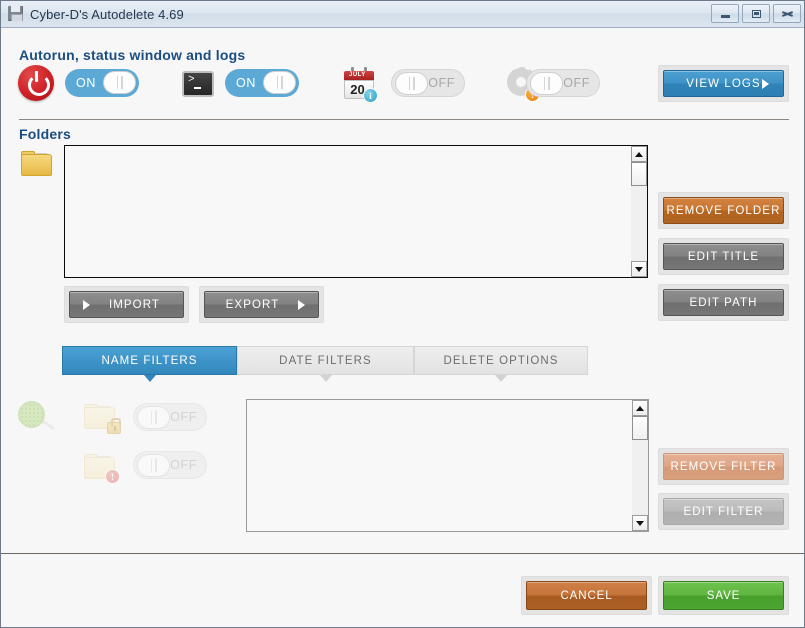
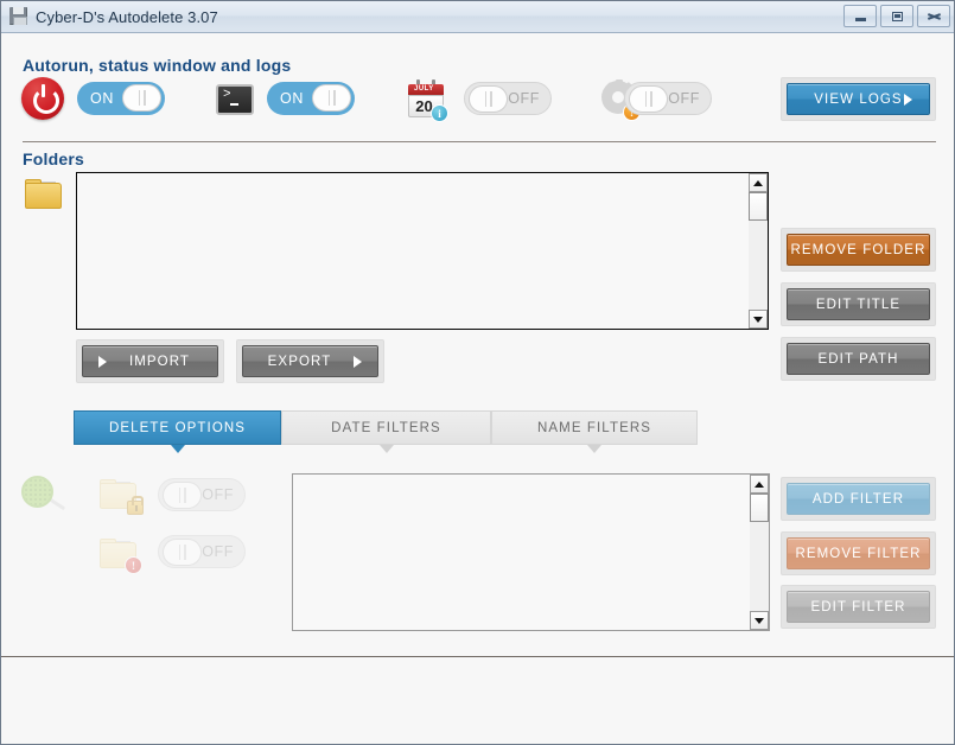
- Cyber-D's Autodelete 4.69
+ Cyber-D's Autodelete 3.07
  Autorun, status window and logs
  ON
  ON
  20
  i
  OFF
  OFF
  VIEW LOGS
  Folders
  IMPORT
  EXPORT
  REMOVE FOLDER
  EDIT TITLE
  EDIT PATH
- NAME FILTERS
+ DELETE OPTIONS
  DATE FILTERS
- DELETE OPTIONS
+ NAME FILTERS
  OFF
  !
  OFF
+ ADD FILTER
  REMOVE FILTER
  EDIT FILTER
- CANCEL
- SAVE
